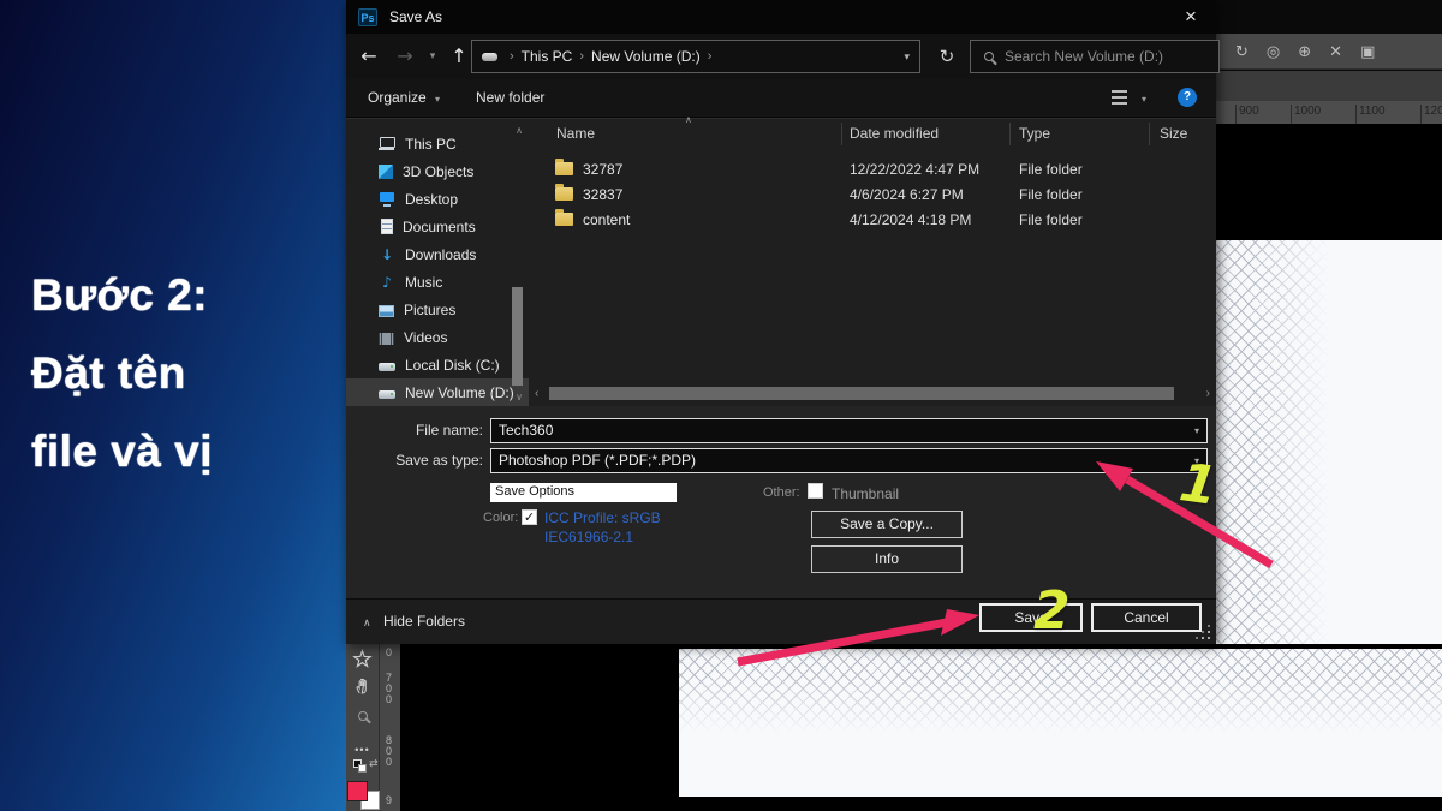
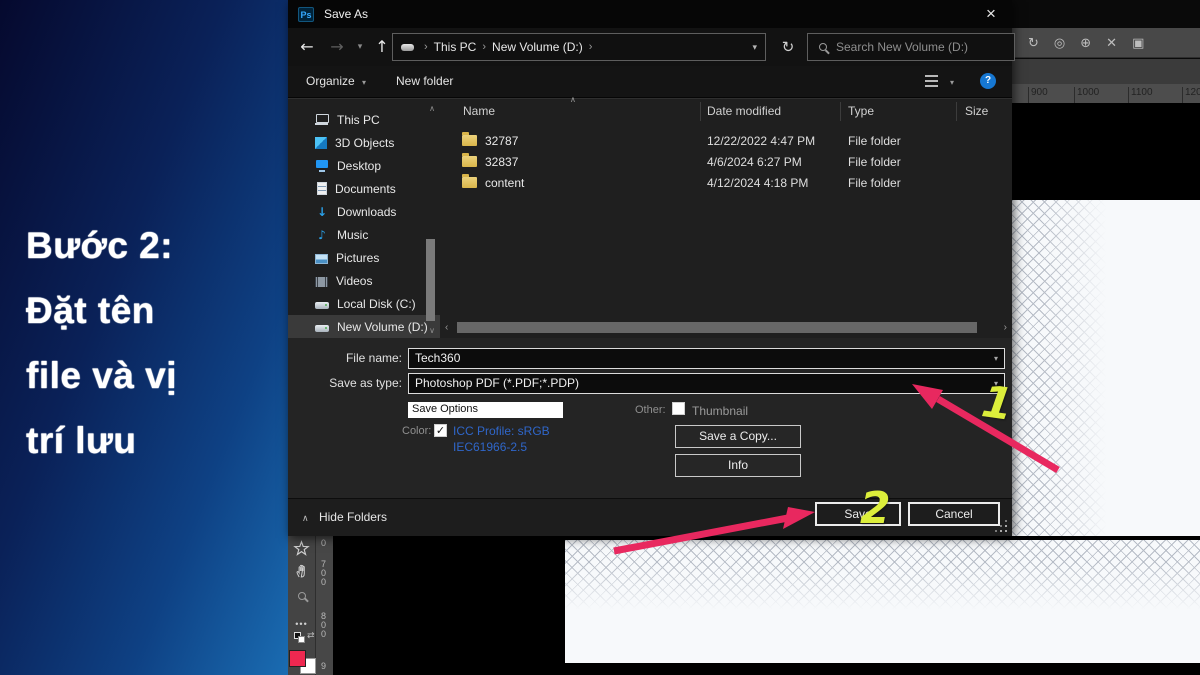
  Bước 2:
  Đặt tên
  file và vị
+ trí lưu
  ↻
  ◎
  ⊕
  ✕
  ▣
  900
  1000
  1100
  120
  •••
  ⇄
  0
  700
  800
  9
  Ps
  Save As
  ×
  ←
  →
  ▾
  ↑
  ›
  This PC
  ›
  New Volume (D:)
  ›
  ▾
  ↻
  Search New Volume (D:)
  Organize ▾
  New folder
  ▾
  ?
  This PC
  3D Objects
  Desktop
  Documents
  ↓
  Downloads
  ♪
  Music
  Pictures
  Videos
  Local Disk (C:)
  New Volume (D:)
  ∧
  ∨
  ∧
  Name
  Date modified
  Type
  Size
  32787
  12/22/2022 4:47 PM
  File folder
  32837
  4/6/2024 6:27 PM
  File folder
  content
  4/12/2024 4:18 PM
  File folder
  ‹
  ›
  File name:
  Tech360
  ▾
  Save as type:
  Photoshop PDF (*.PDF;*.PDP)
  ▾
  Save Options
  Color:
  ✓
  ICC Profile: sRGB
- IEC61966-2.1
+ IEC61966-2.5
  Other:
  Thumbnail
  Save a Copy...
  Info
  ∧ Hide Folders
  Save
  Cancel
  2
